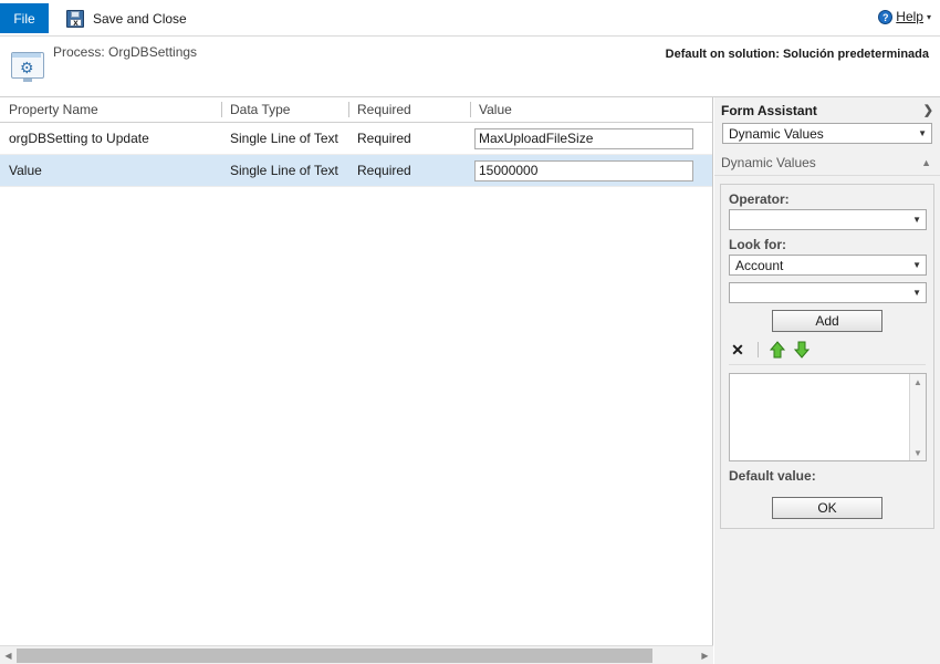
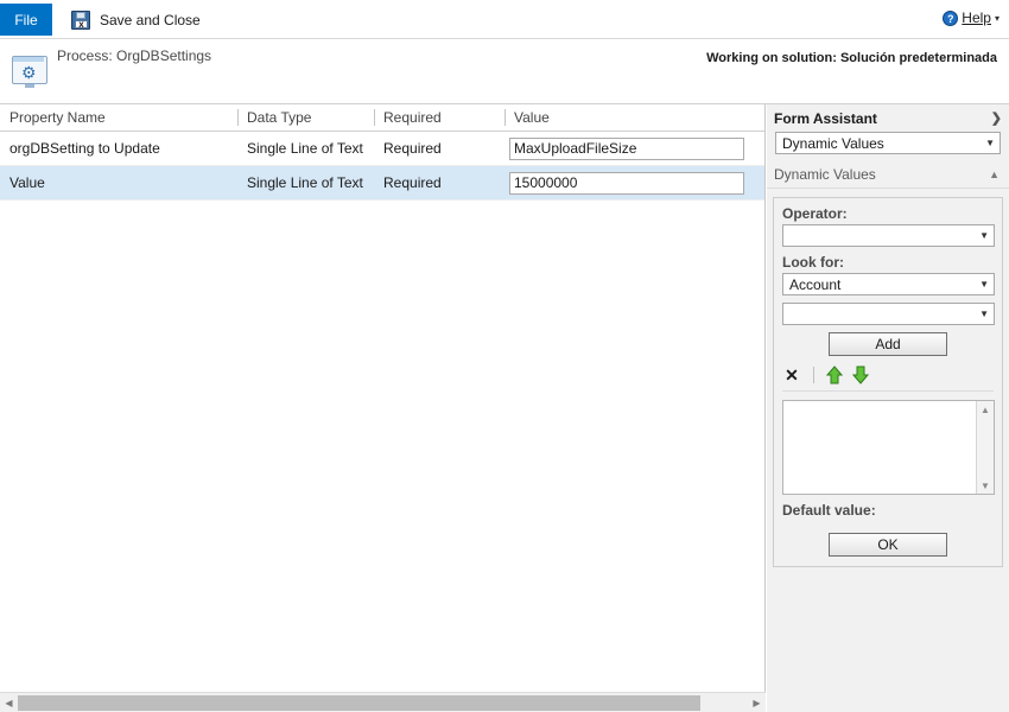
  File
  x
  Save and Close
  ?
  Help
  ▾
  ⚙
  Process: OrgDBSettings
- Default on solution: Solución predeterminada
+ Working on solution: Solución predeterminada
  Property Name
  Data Type
  Required
  Value
  orgDBSetting to Update
  Single Line of Text
  Required
  MaxUploadFileSize
  Value
  Single Line of Text
  Required
  15000000
  ◀
  ▶
  Form Assistant
  ❯
  Dynamic Values
  ▼
  Dynamic Values
  ▲
  Operator:
  ▼
  Look for:
  Account
  ▼
  ▼
  Add
  ✕
  ▲
  ▼
  Default value:
  OK
